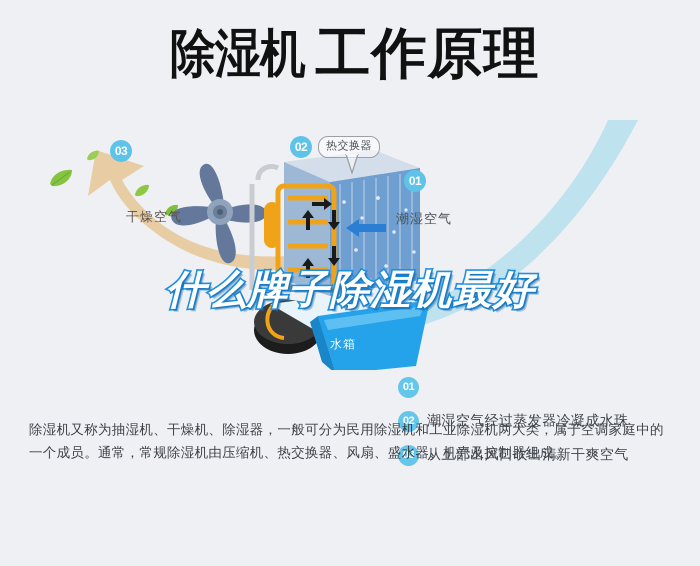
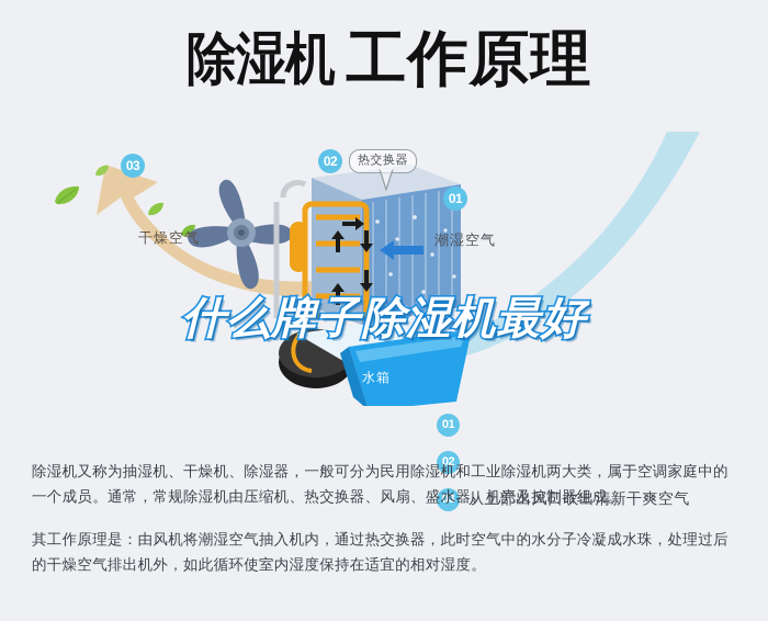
  除湿机 工作原理
  03
  02
  01
  热交换器
  干燥空气
  潮湿空气
  水箱
  01
  02
- 潮湿空气经过蒸发器冷凝成水珠
  03
  从上部出风口吹出清新干爽空气
  什么牌子除湿机最好
  除湿机又称为抽湿机、干燥机、除湿器，一般可分为民用除湿机和工业除湿机两大类，属于空调家庭中的一个成员。通常，常规除湿机由压缩机、热交换器、风扇、盛水器、机壳及控制器组成。
+ 其工作原理是：由风机将潮湿空气抽入机内，通过热交换器，此时空气中的水分子冷凝成水珠，处理过后的干燥空气排出机外，如此循环使室内湿度保持在适宜的相对湿度。
